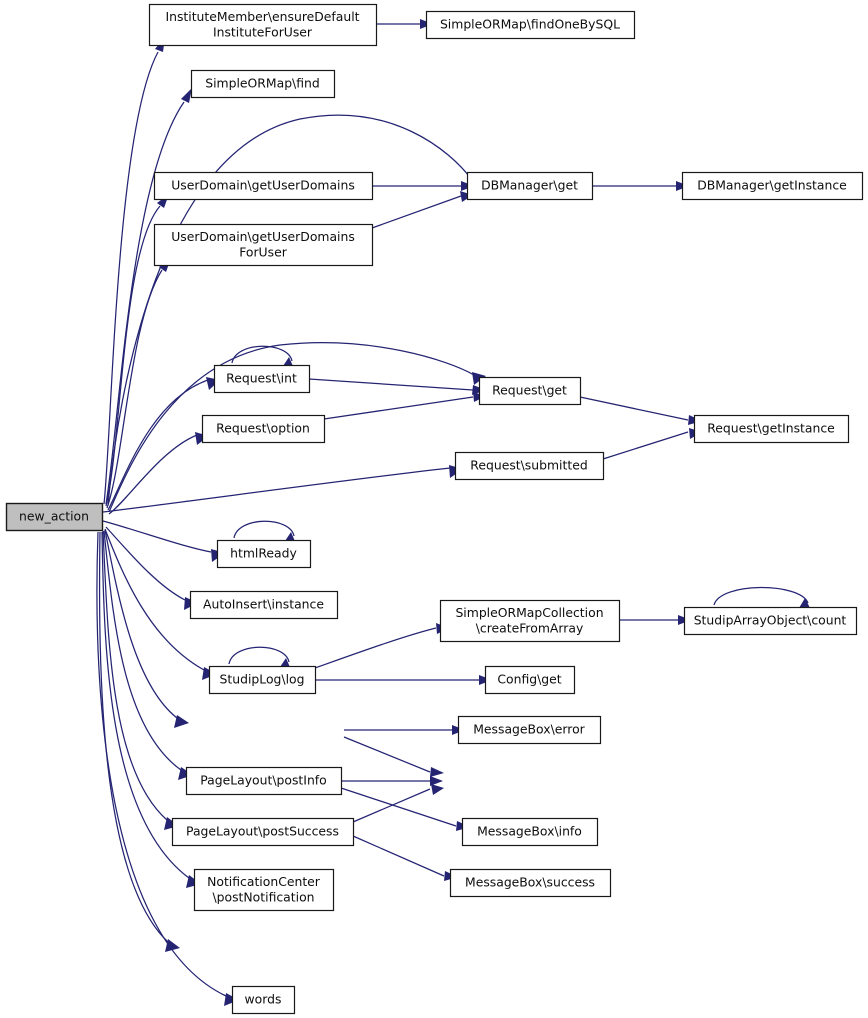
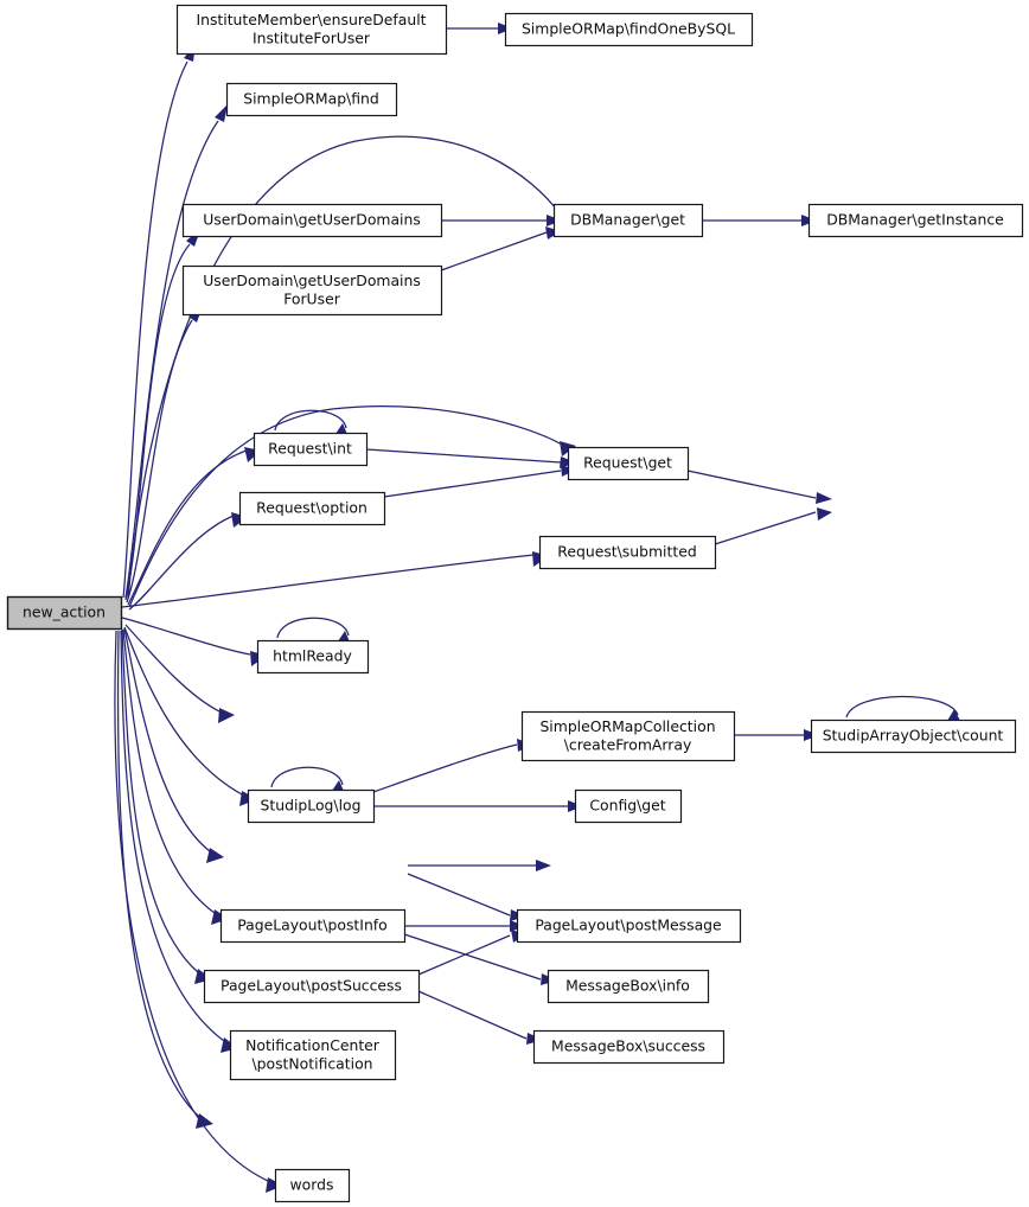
  new_action
  InstituteMember\ensureDefault
  InstituteForUser
  SimpleORMap\findOneBySQL
  SimpleORMap\find
  UserDomain\getUserDomains
  DBManager\get
  DBManager\getInstance
  UserDomain\getUserDomains
  ForUser
  Request\int
  Request\get
  Request\option
- Request\getInstance
  Request\submitted
  htmlReady
- AutoInsert\instance
  SimpleORMapCollection
  \createFromArray
  StudipArrayObject\count
  StudipLog\log
  Config\get
- MessageBox\error
  PageLayout\postInfo
+ PageLayout\postMessage
  PageLayout\postSuccess
  MessageBox\info
  NotificationCenter
  \postNotification
  MessageBox\success
  words
